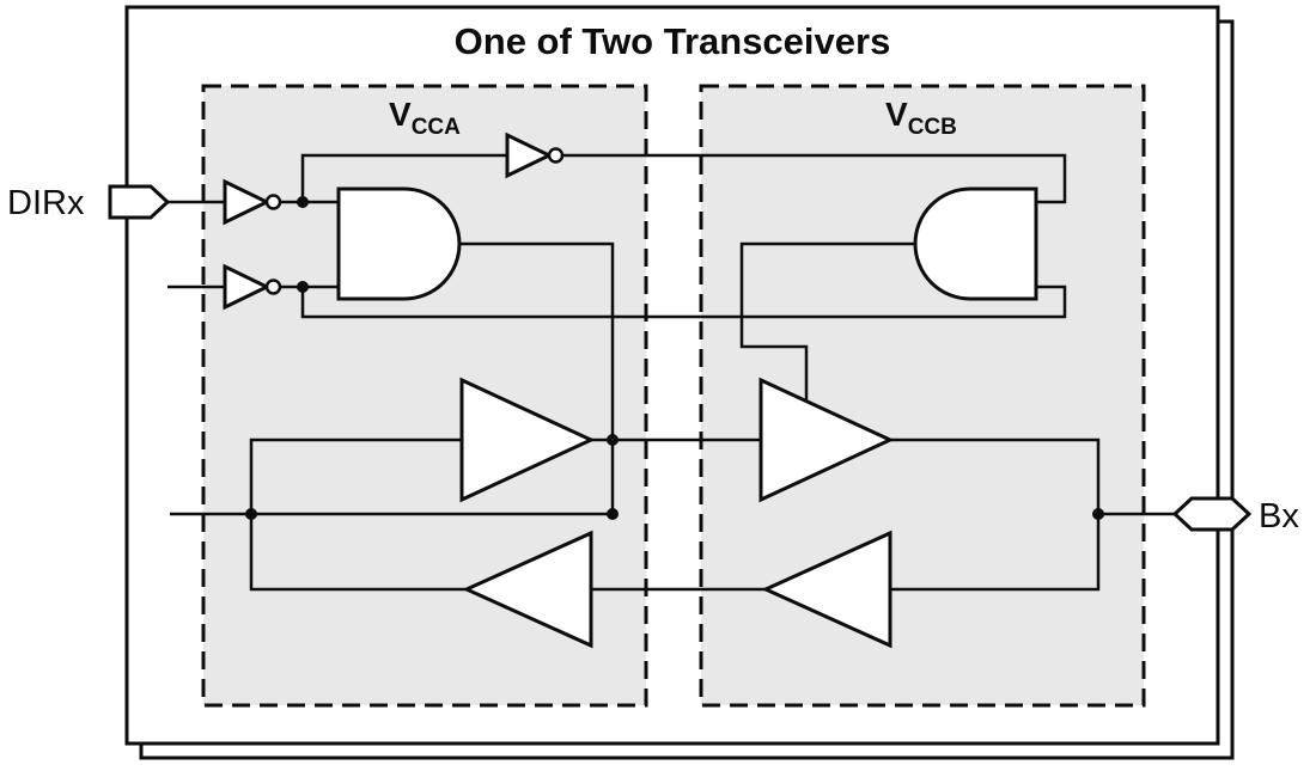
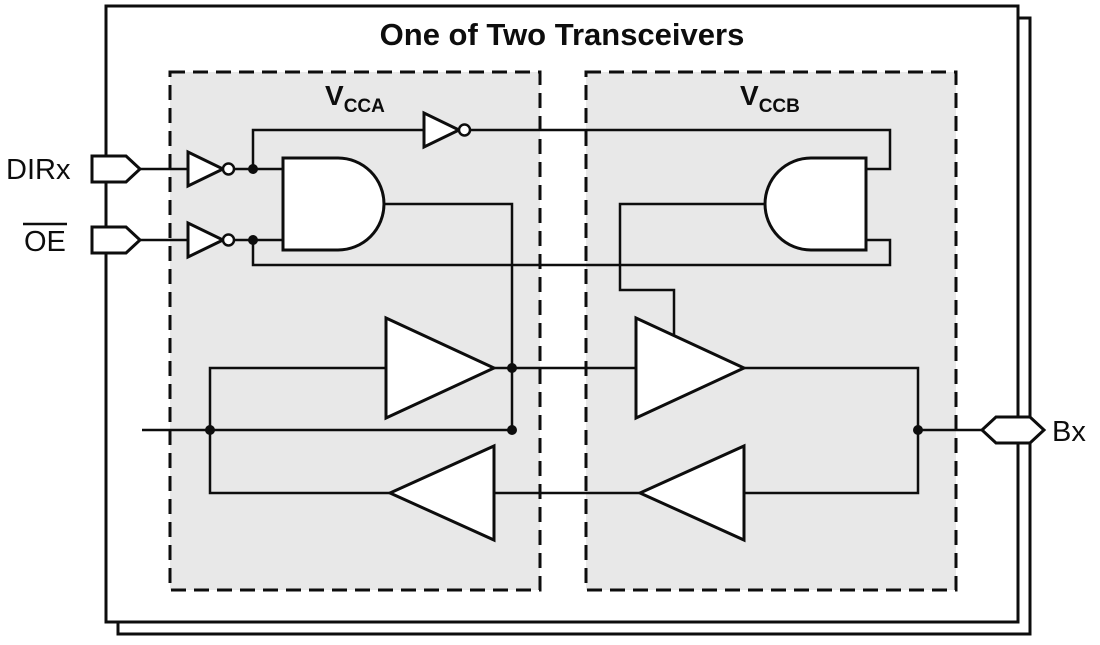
  One of Two Transceivers
  VCCA
  VCCB
  DIRx
+ OE
  Bx
